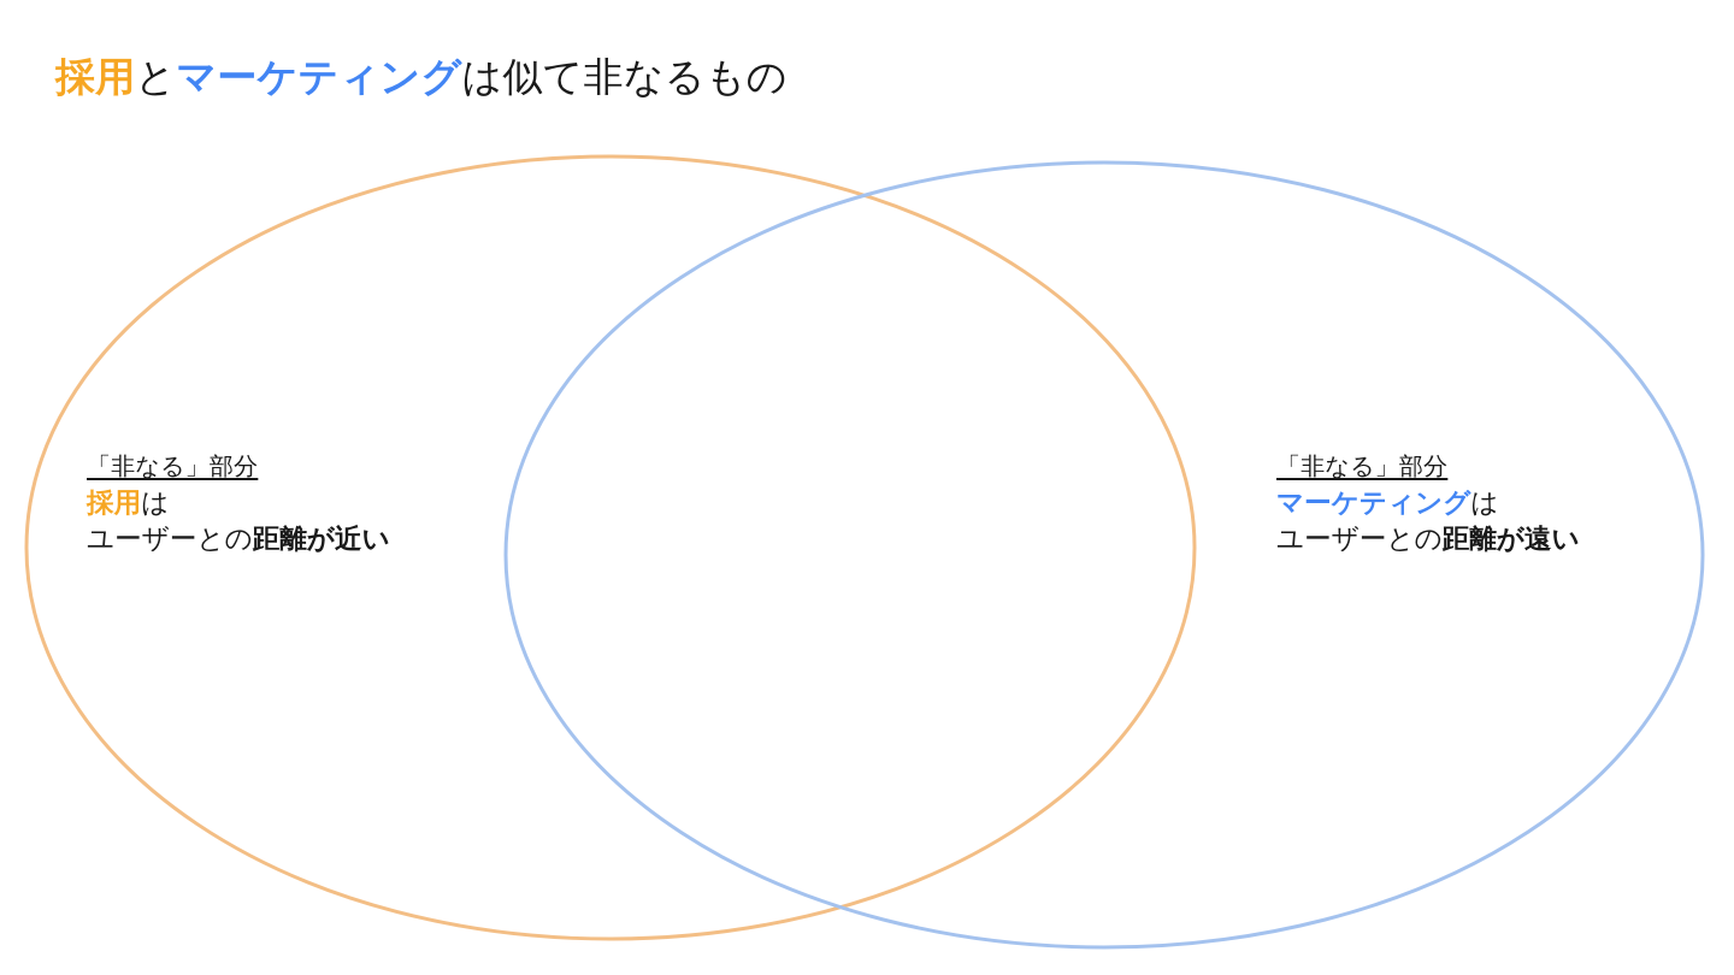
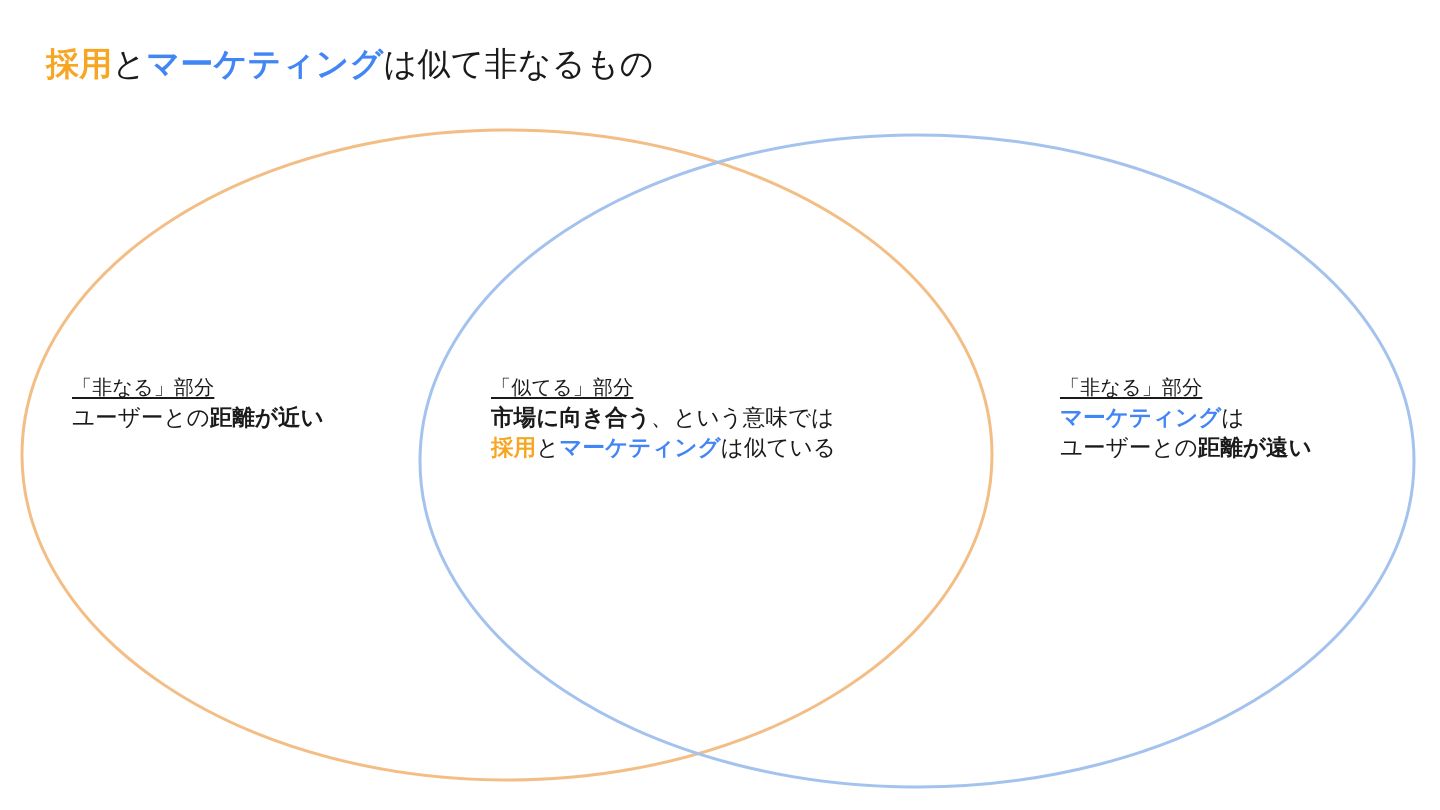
  採用とマーケティングは似て非なるもの
  「非なる」部分
- 採用は
  ユーザーとの距離が近い
+ 「似てる」部分
+ 市場に向き合う、という意味では
+ 採用とマーケティングは似ている
  「非なる」部分
  マーケティングは
  ユーザーとの距離が遠い
